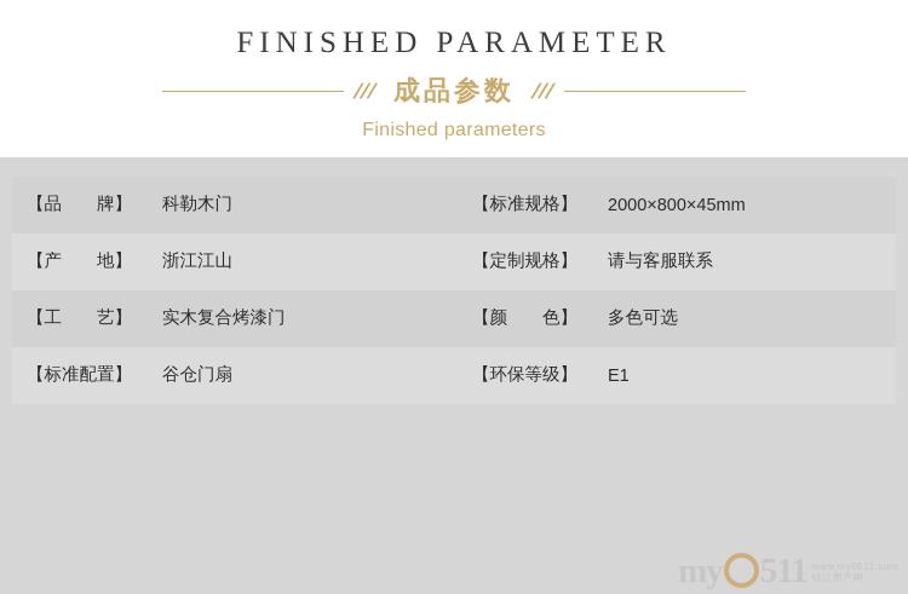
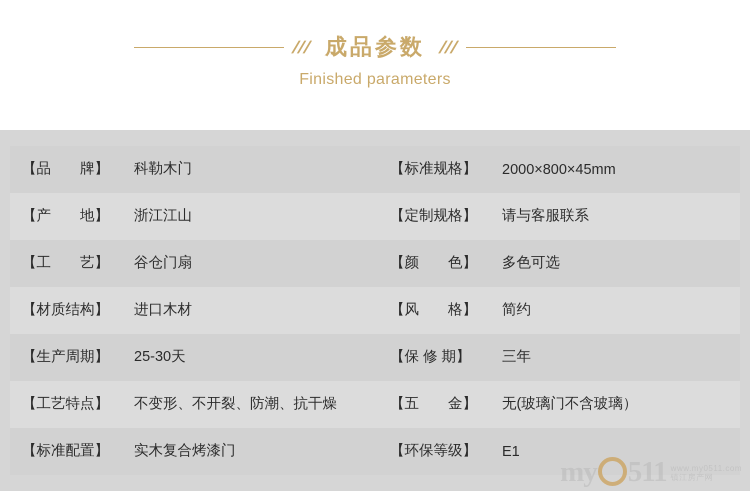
- FINISHED PARAMETER
  成品参数
  Finished parameters
  【品 牌】	科勒木门	【标准规格】	2000×800×45mm
  【产 地】	浙江江山	【定制规格】	请与客服联系
- 【工 艺】	实木复合烤漆门	【颜 色】	多色可选
+ 【工 艺】	谷仓门扇	【颜 色】	多色可选
+ 【材质结构】	进口木材	【风 格】	简约
+ 【生产周期】	25-30天	【保 修 期】	三年
+ 【工艺特点】	不变形、不开裂、防潮、抗干燥	【五 金】	无(玻璃门不含玻璃）
- 【标准配置】	谷仓门扇	【环保等级】	E1
+ 【标准配置】	实木复合烤漆门	【环保等级】	E1
